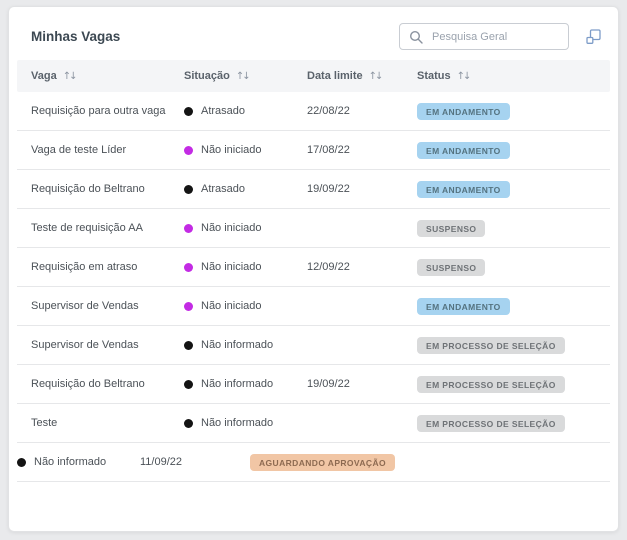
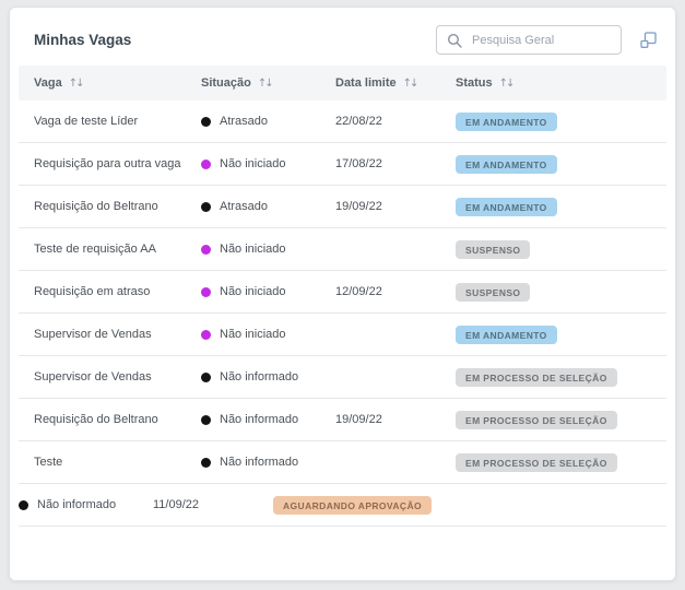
  Minhas Vagas
  Pesquisa Geral
  Vaga
  ↑↓
  Situação
  ↑↓
  Data limite
  ↑↓
  Status
  ↑↓
- Requisição para outra vaga
+ Vaga de teste Líder
  Atrasado
  22/08/22
  EM ANDAMENTO
- Vaga de teste Líder
+ Requisição para outra vaga
  Não iniciado
  17/08/22
  EM ANDAMENTO
  Requisição do Beltrano
  Atrasado
  19/09/22
  EM ANDAMENTO
  Teste de requisição AA
  Não iniciado
  SUSPENSO
  Requisição em atraso
  Não iniciado
  12/09/22
  SUSPENSO
  Supervisor de Vendas
  Não iniciado
  EM ANDAMENTO
  Supervisor de Vendas
  Não informado
  EM PROCESSO DE SELEÇÃO
  Requisição do Beltrano
  Não informado
  19/09/22
  EM PROCESSO DE SELEÇÃO
  Teste
  Não informado
  EM PROCESSO DE SELEÇÃO
  Não informado
  11/09/22
  AGUARDANDO APROVAÇÃO
